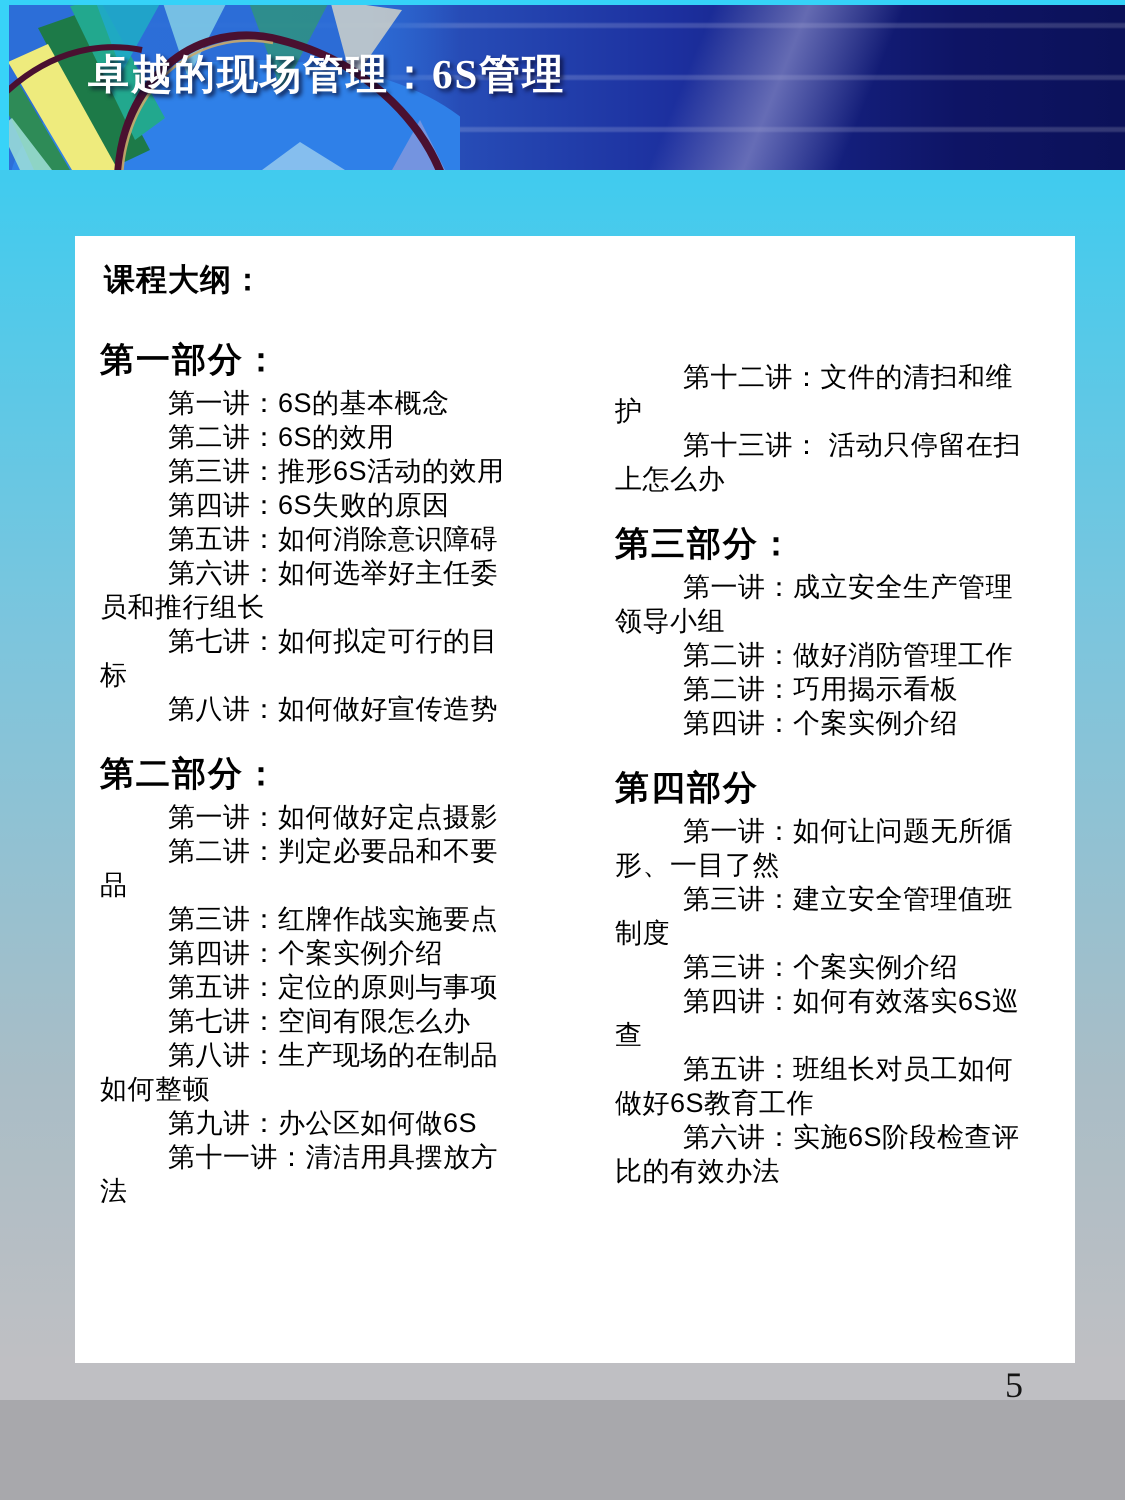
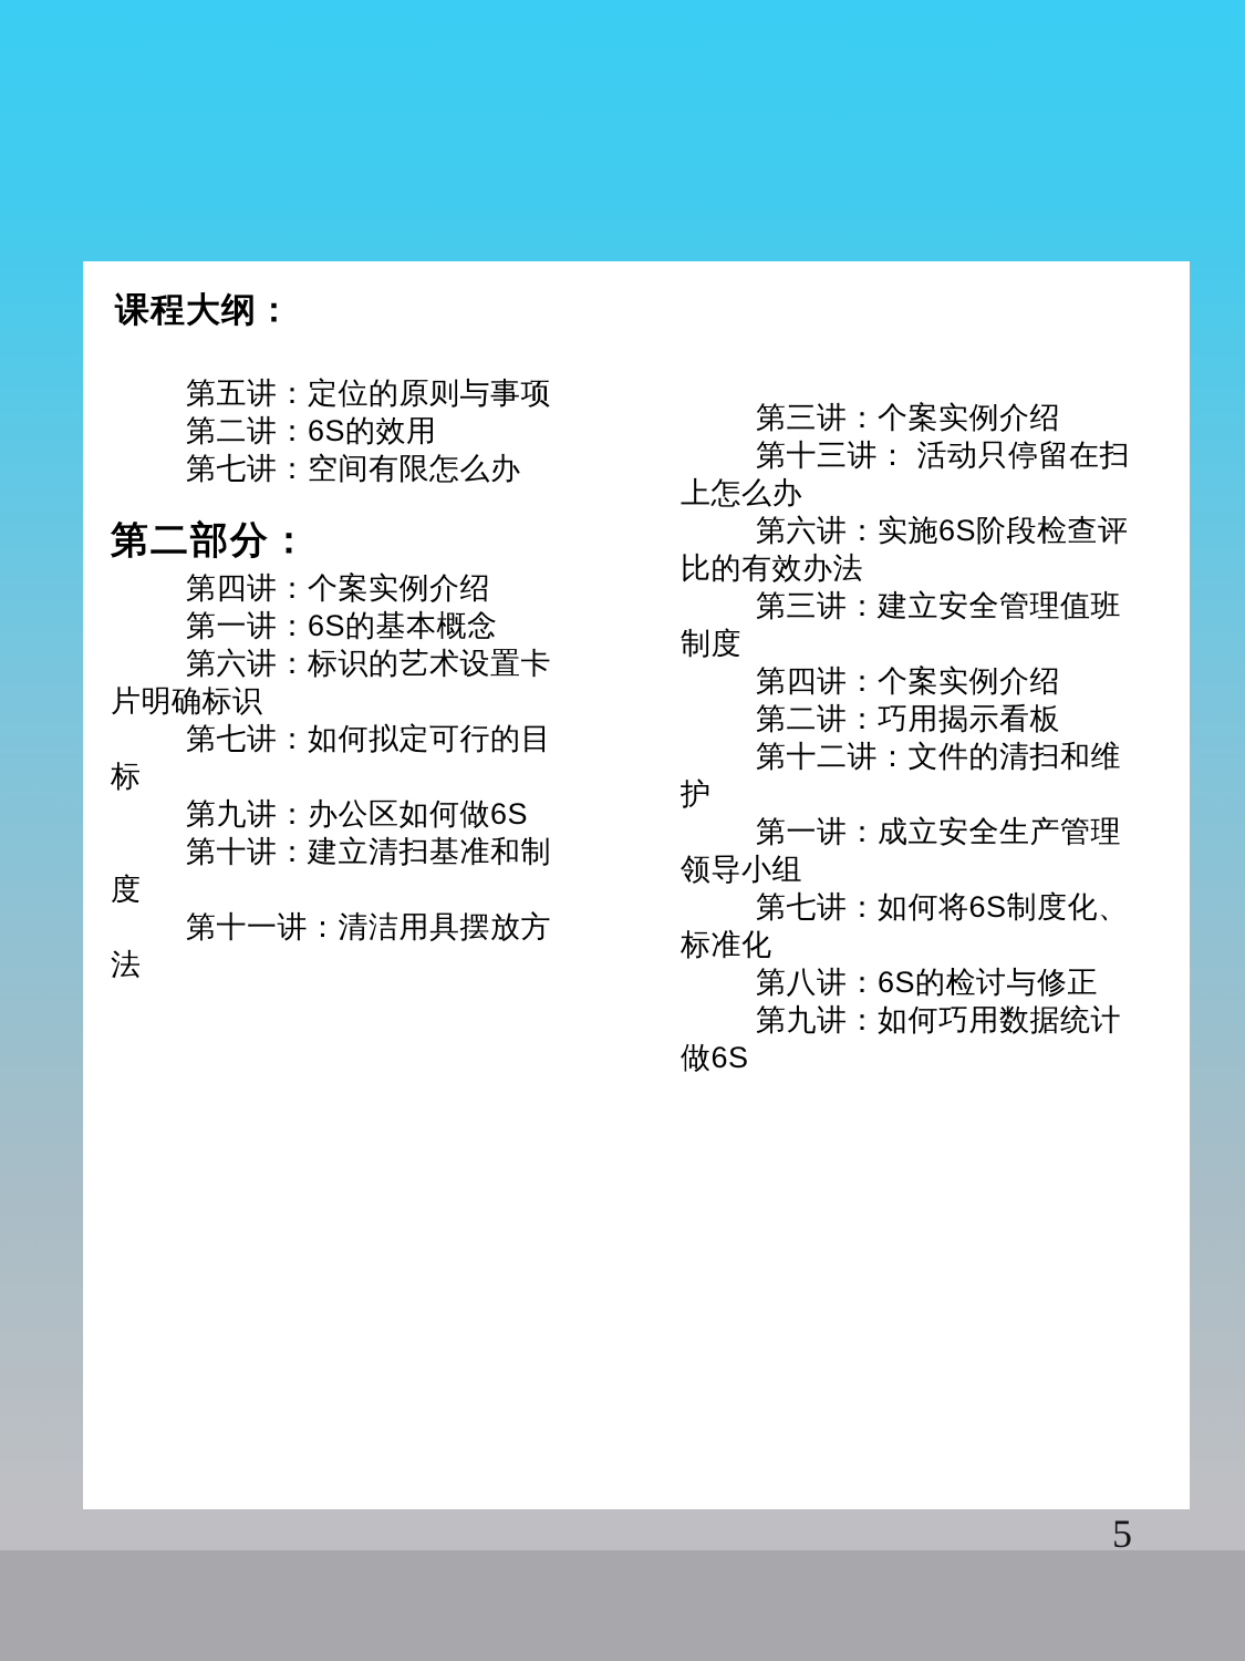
- 卓越的现场管理：6S管理
  课程大纲：
- 第一部分：
- 第一讲：6S的基本概念
+ 第五讲：定位的原则与事项
  第二讲：6S的效用
- 第三讲：推形6S活动的效用
- 第四讲：6S失败的原因
- 第五讲：如何消除意识障碍
- 第六讲：如何选举好主任委员和推行组长
- 第七讲：如何拟定可行的目标
+ 第七讲：空间有限怎么办
- 第八讲：如何做好宣传造势
  第二部分：
- 第一讲：如何做好定点摄影
- 第二讲：判定必要品和不要品
- 第三讲：红牌作战实施要点
  第四讲：个案实例介绍
- 第五讲：定位的原则与事项
+ 第一讲：6S的基本概念
+ 第六讲：标识的艺术设置卡片明确标识
- 第七讲：空间有限怎么办
+ 第七讲：如何拟定可行的目标
- 第八讲：生产现场的在制品如何整顿
  第九讲：办公区如何做6S
+ 第十讲：建立清扫基准和制度
  第十一讲：清洁用具摆放方法
- 第十二讲：文件的清扫和维护
+ 第三讲：个案实例介绍
  第十三讲： 活动只停留在扫上怎么办
- 第三部分：
- 第一讲：成立安全生产管理领导小组
+ 第六讲：实施6S阶段检查评比的有效办法
- 第二讲：做好消防管理工作
- 第二讲：巧用揭示看板
+ 第三讲：建立安全管理值班制度
  第四讲：个案实例介绍
- 第四部分
- 第一讲：如何让问题无所循形、一目了然
- 第三讲：建立安全管理值班制度
+ 第二讲：巧用揭示看板
- 第三讲：个案实例介绍
+ 第十二讲：文件的清扫和维护
- 第四讲：如何有效落实6S巡查
- 第五讲：班组长对员工如何做好6S教育工作
- 第六讲：实施6S阶段检查评比的有效办法
+ 第一讲：成立安全生产管理领导小组
+ 第七讲：如何将6S制度化、标准化
+ 第八讲：6S的检讨与修正
+ 第九讲：如何巧用数据统计做6S
  5
